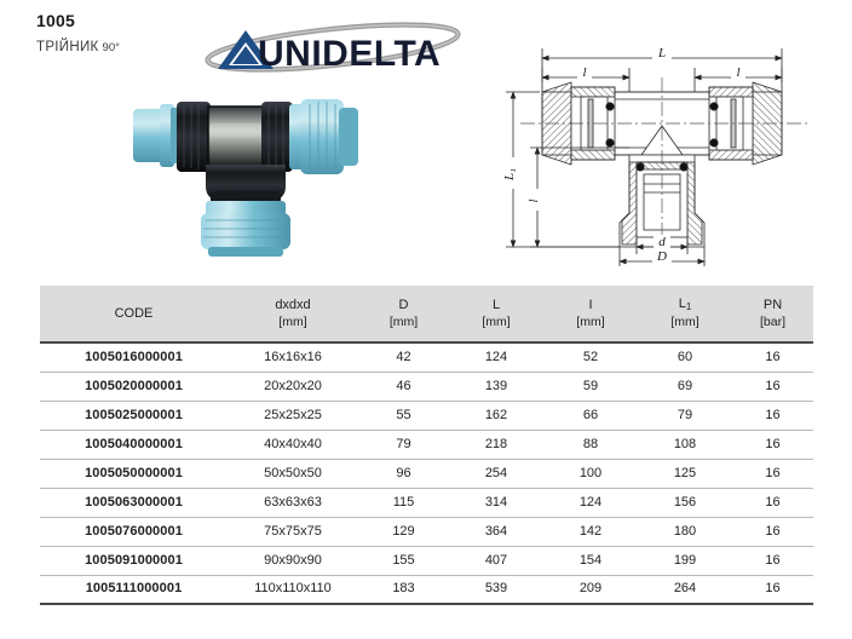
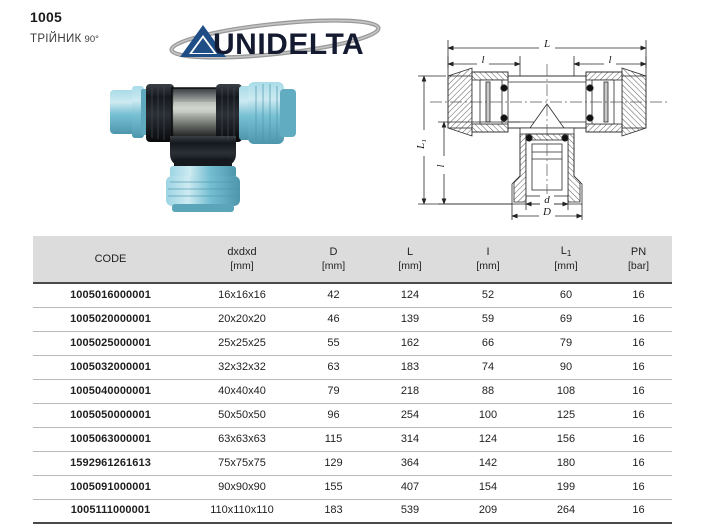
  1005
  ТРІЙНИК
  90°
  UNIDELTA
  L
  l
  l
  d
  D
  CODE	dxdxd [mm]	D [mm]	L [mm]	I [mm]	L1 [mm]	PN [bar]
  1005016000001	16x16x16	42	124	52	60	16
  1005020000001	20x20x20	46	139	59	69	16
  1005025000001	25x25x25	55	162	66	79	16
+ 1005032000001	32x32x32	63	183	74	90	16
  1005040000001	40x40x40	79	218	88	108	16
  1005050000001	50x50x50	96	254	100	125	16
  1005063000001	63x63x63	115	314	124	156	16
- 1005076000001	75x75x75	129	364	142	180	16
+ 1592961261613	75x75x75	129	364	142	180	16
  1005091000001	90x90x90	155	407	154	199	16
  1005111000001	110x110x110	183	539	209	264	16
